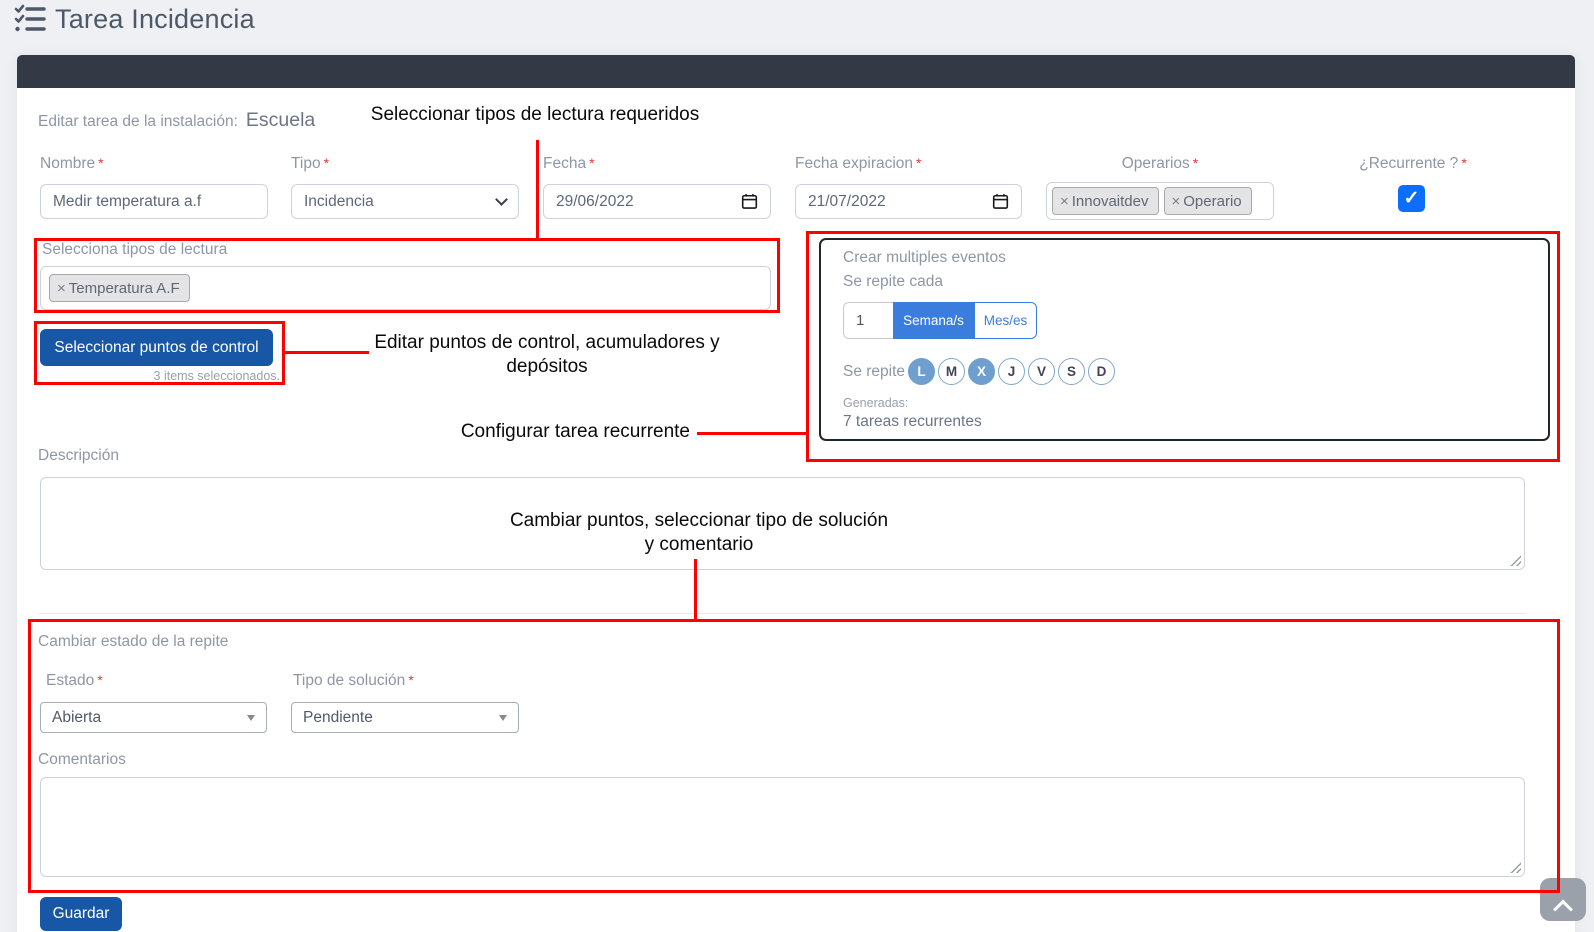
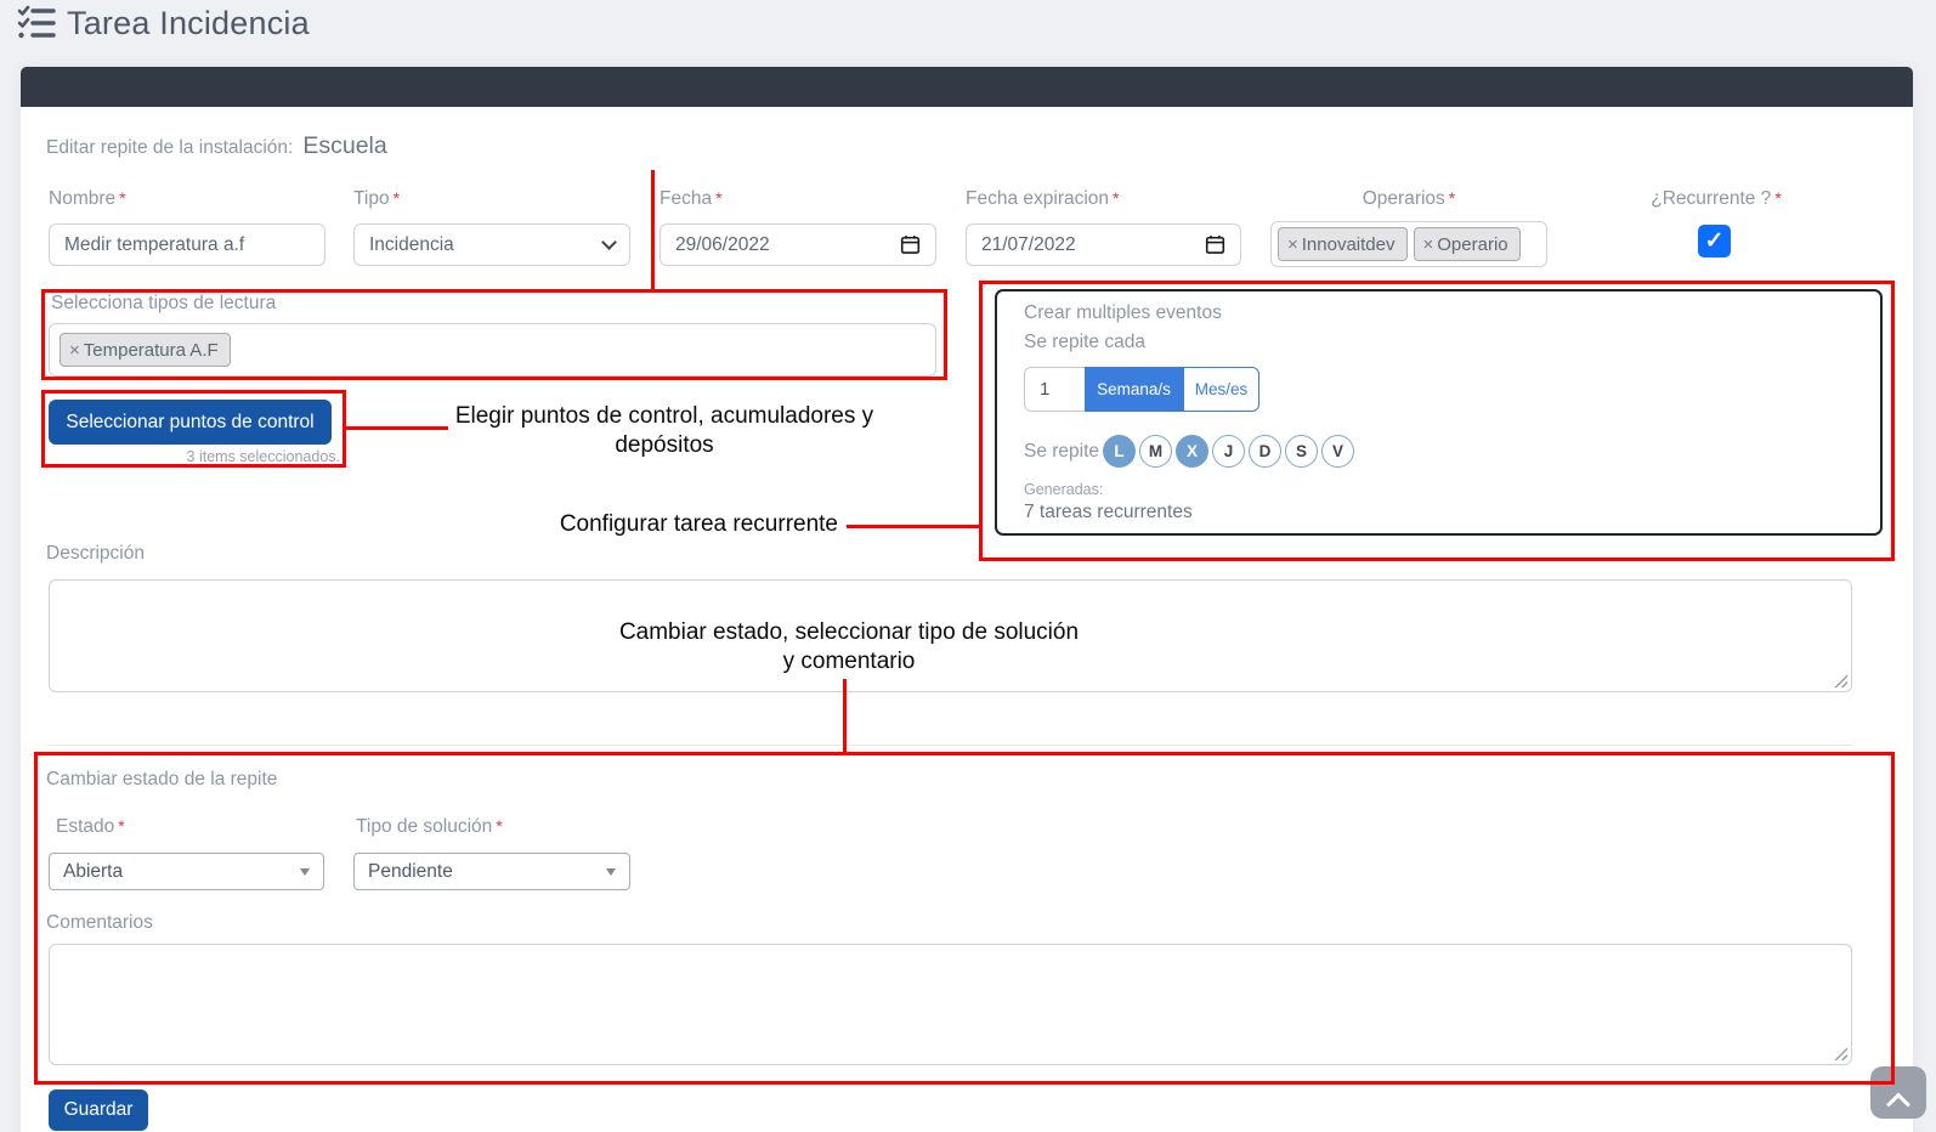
  Tarea Incidencia
- Editar tarea de la instalación:
+ Editar repite de la instalación:
  Escuela
  Nombre *
  Tipo *
  Fecha *
  Fecha expiracion *
  Operarios *
  ¿Recurrente ? *
  Medir temperatura a.f
  Incidencia
  29/06/2022
  21/07/2022
  ×
  Innovaitdev
  ×
  Operario
  ✓
  Selecciona tipos de lectura
  ×
  Temperatura A.F
  Seleccionar puntos de control
  3 items seleccionados.
  Crear multiples eventos
  Se repite cada
  1
  Semana/s
  Mes/es
  Se repite
  L
  M
  X
  J
- V
+ D
  S
- D
+ V
  Generadas:
  7 tareas recurrentes
  Descripción
  Cambiar estado de la repite
  Estado *
  Tipo de solución *
  Abierta
  Pendiente
  Comentarios
  Guardar
- Seleccionar tipos de lectura requeridos
- Editar puntos de control, acumuladores y
+ Elegir puntos de control, acumuladores y
  depósitos
  Configurar tarea recurrente
- Cambiar puntos, seleccionar tipo de solución
+ Cambiar estado, seleccionar tipo de solución
  y comentario
